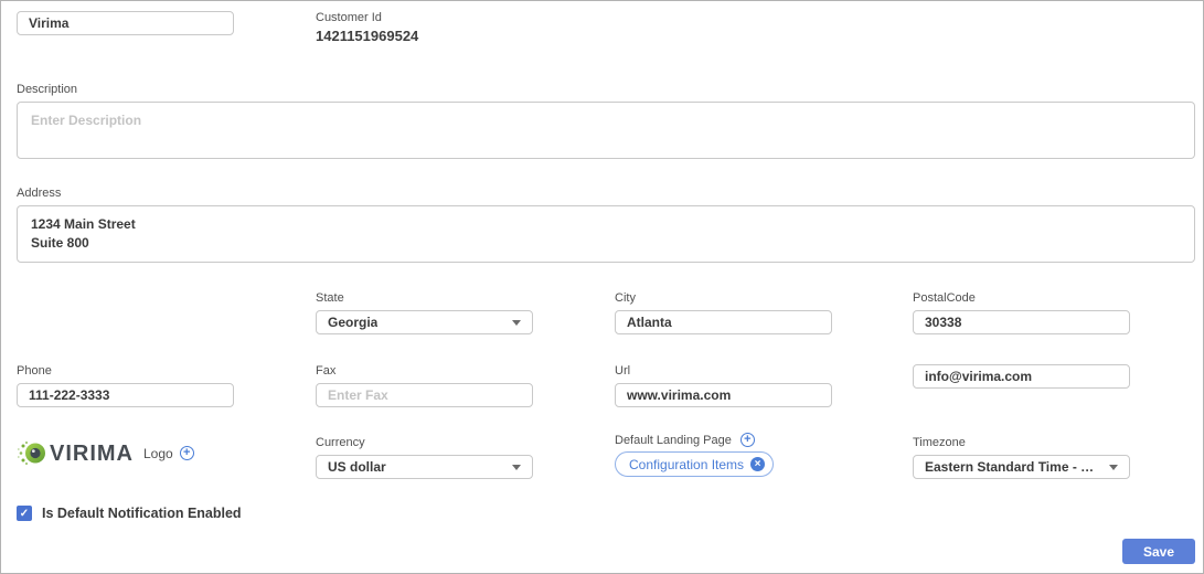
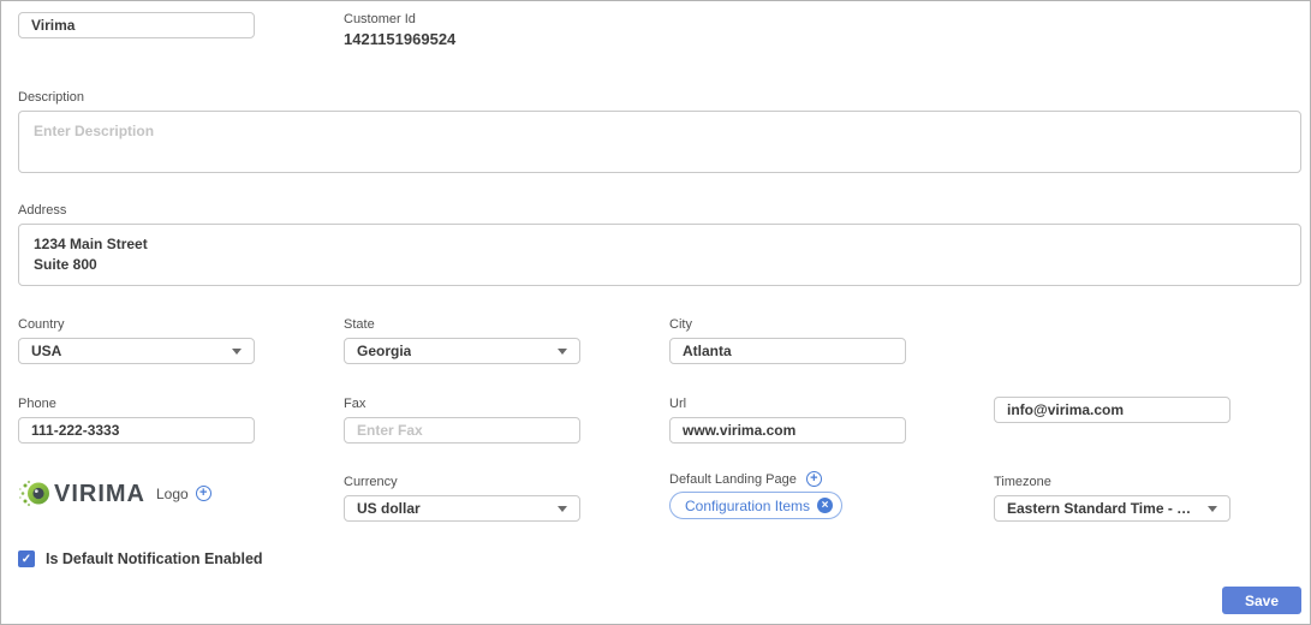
  Virima
  Customer Id
  1421151969524
  Description
  Enter Description
  Address
  1234 Main Street
  Suite 800
+ Country
+ USA
  State
  Georgia
  City
  Atlanta
- PostalCode
- 30338
  Phone
  111-222-3333
  Fax
  Enter Fax
  Url
  www.virima.com
  info@virima.com
  VIRIMA
  Logo
  +
  Currency
  US dollar
  Default Landing Page +
  Configuration Items
  ×
  Timezone
  Eastern Standard Time - UT
  ✓
  Is Default Notification Enabled
  Save
